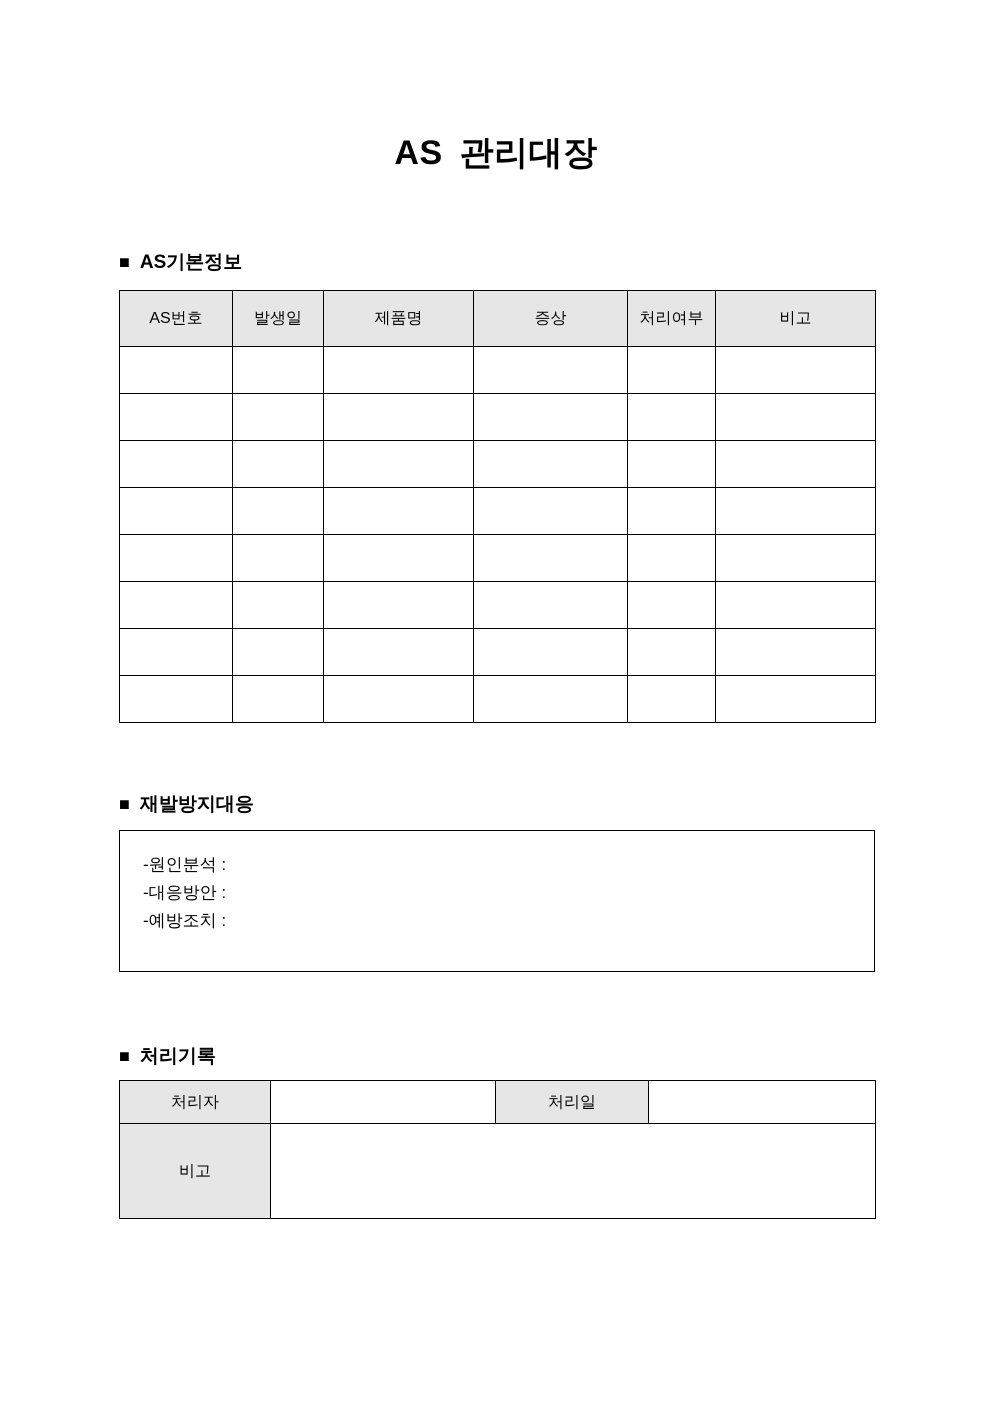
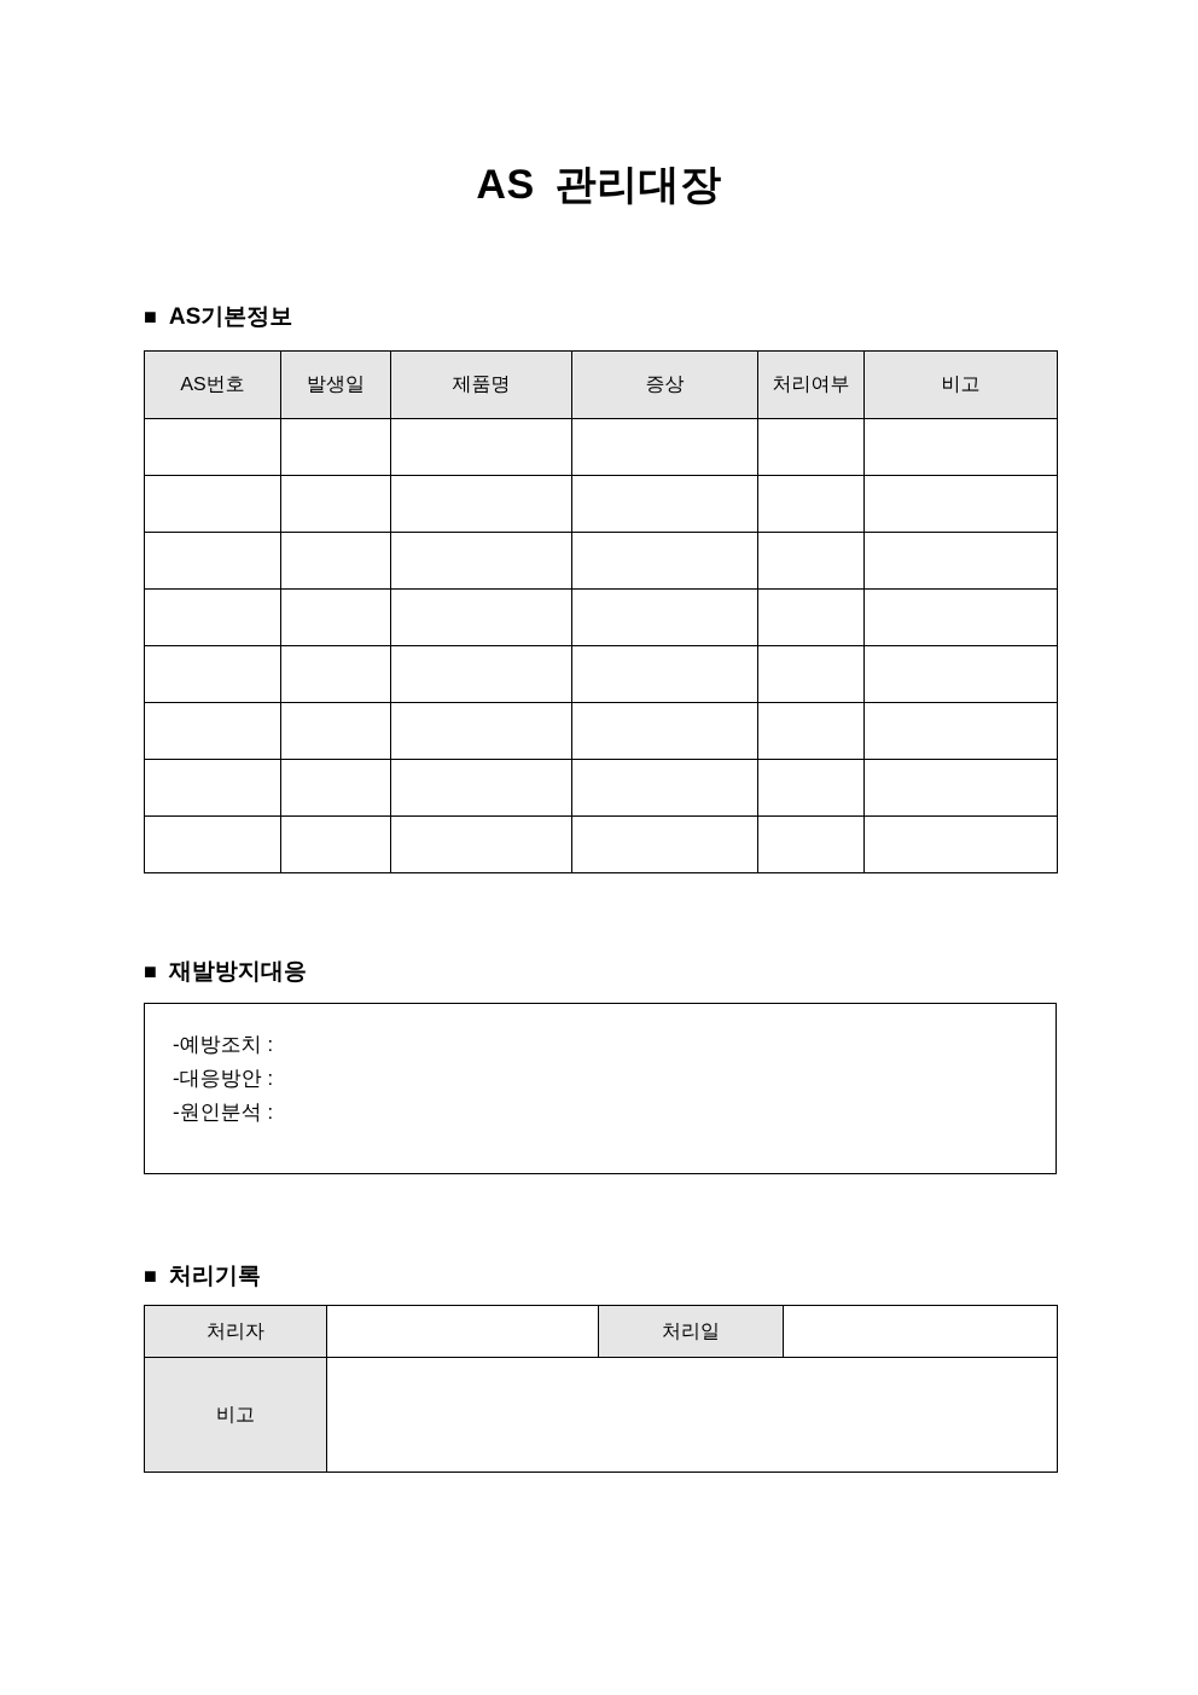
  AS 관리대장
  ■
  AS기본정보
  AS번호	발생일	제품명	증상	처리여부	비고
  ■
  재발방지대응
- -원인분석 :
+ -예방조치 :
  -대응방안 :
- -예방조치 :
+ -원인분석 :
  ■
  처리기록
  처리자		처리일
  비고
